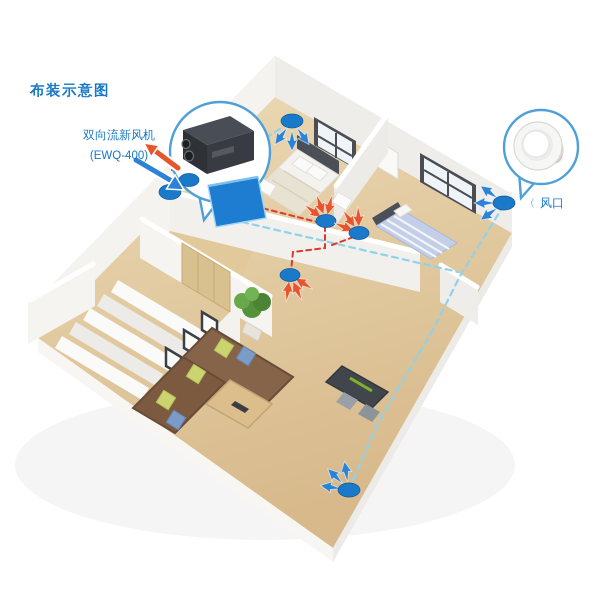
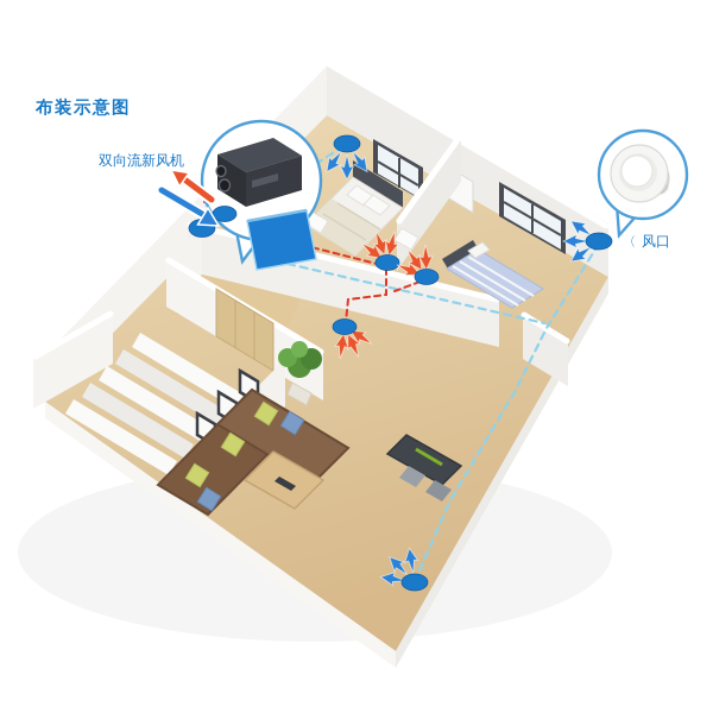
  布装示意图
  双向流新风机
- (EWQ-400)
  〈 风口
